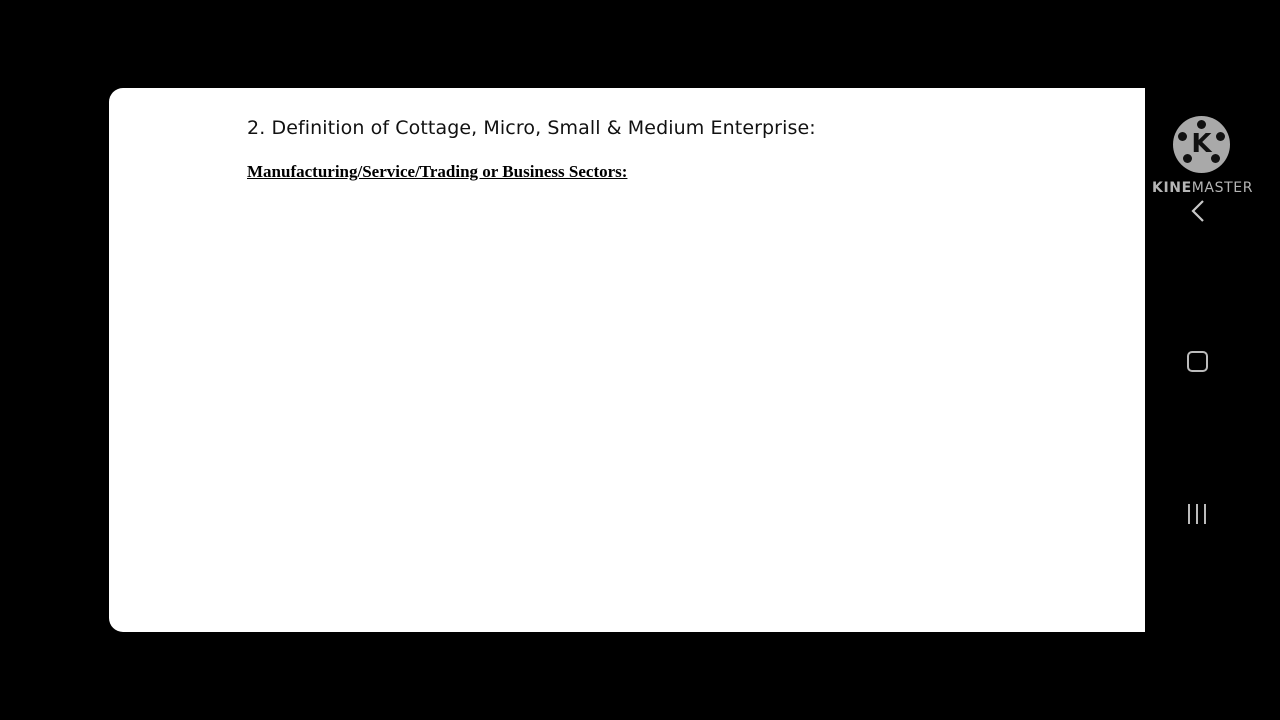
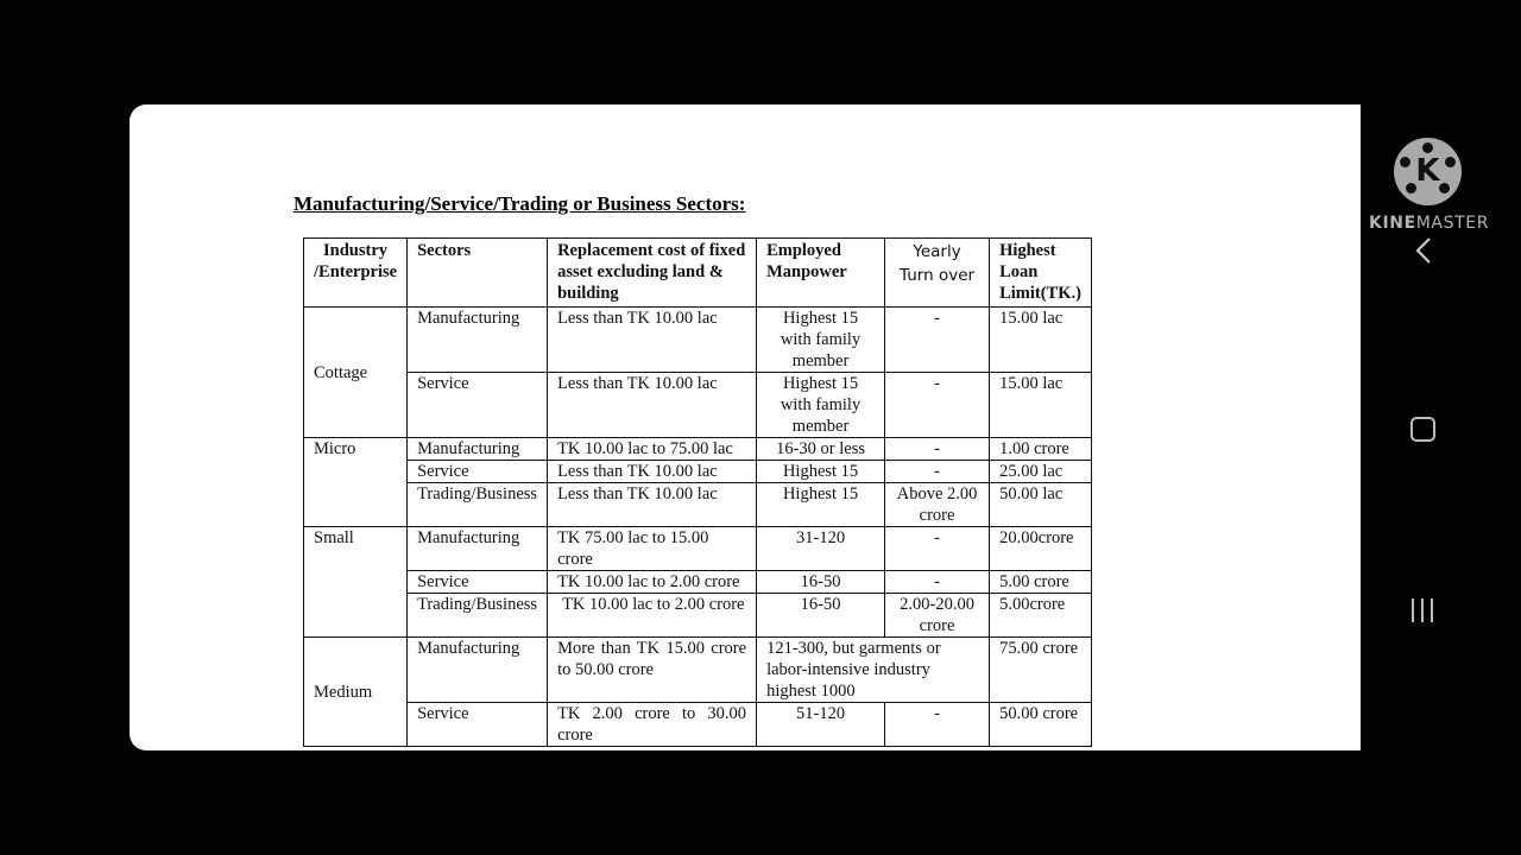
- 2. Definition of Cottage, Micro, Small & Medium Enterprise:
  Manufacturing/Service/Trading or Business Sectors:
+ Industry /Enterprise	Sectors	Replacement cost of fixed asset excluding land & building	Employed Manpower	Yearly Turn over	Highest Loan Limit(TK.)
+ Cottage	Manufacturing	Less than TK 10.00 lac	Highest 15 with family member	-	15.00 lac
+ Service	Less than TK 10.00 lac	Highest 15 with family member	-	15.00 lac
+ Micro	Manufacturing	TK 10.00 lac to 75.00 lac	16-30 or less	-	1.00 crore
+ Service	Less than TK 10.00 lac	Highest 15	-	25.00 lac
+ Trading/Business	Less than TK 10.00 lac	Highest 15	Above 2.00 crore	50.00 lac
+ Small	Manufacturing	TK 75.00 lac to 15.00 crore	31-120	-	20.00crore
+ Service	TK 10.00 lac to 2.00 crore	16-50	-	5.00 crore
+ Trading/Business	TK 10.00 lac to 2.00 crore	16-50	2.00-20.00 crore	5.00crore
+ Medium	Manufacturing	More than TK 15.00 crore to 50.00 crore	121-300, but garments or labor-intensive industry highest 1000	75.00 crore
+ Service	TK 2.00 crore to 30.00 crore	51-120	-	50.00 crore
  K
  KINEMASTER
